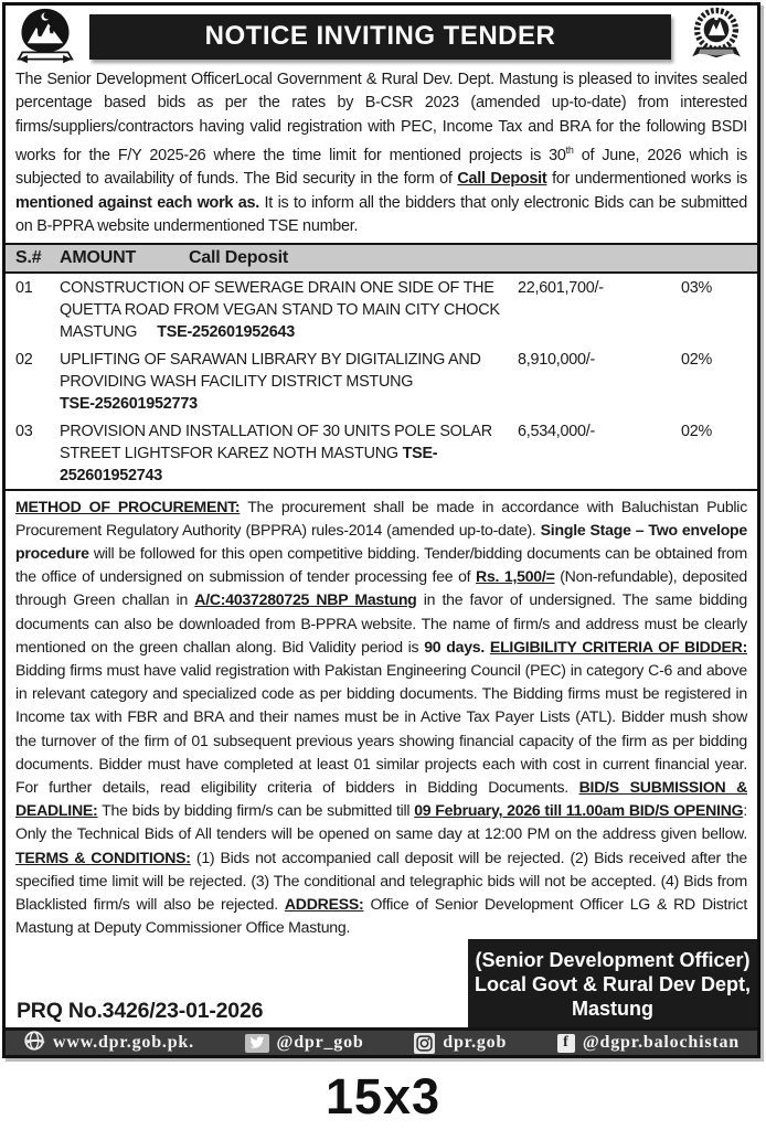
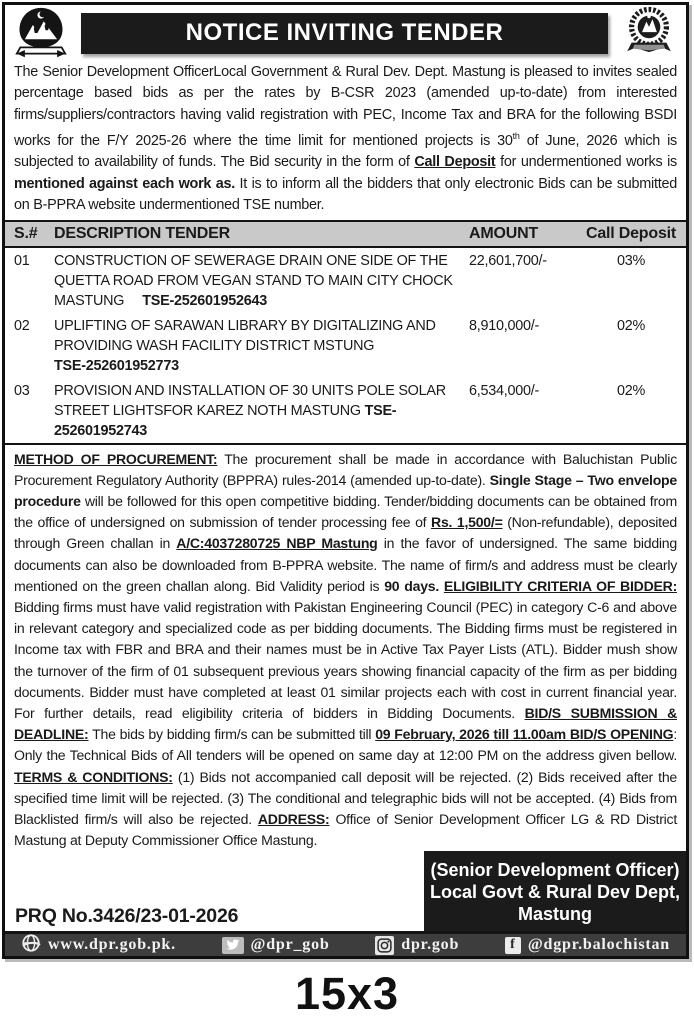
  NOTICE INVITING TENDER
  The Senior Development OfficerLocal Government & Rural Dev. Dept. Mastung is pleased to invites sealed percentage based bids as per the rates by B-CSR 2023 (amended up-to-date) from interested firms/suppliers/contractors having valid registration with PEC, Income Tax and BRA for the following BSDI works for the F/Y 2025-26 where the time limit for mentioned projects is 30th of June, 2026 which is subjected to availability of funds. The Bid security in the form of Call Deposit for undermentioned works is mentioned against each work as. It is to inform all the bidders that only electronic Bids can be submitted on B-PPRA website undermentioned TSE number.
  S.#
+ DESCRIPTION TENDER
  AMOUNT
  Call Deposit
  01
  CONSTRUCTION OF SEWERAGE DRAIN ONE SIDE OF THE QUETTA ROAD FROM VEGAN STAND TO MAIN CITY CHOCK MASTUNG TSE-252601952643
  22,601,700/-
  03%
  02
  UPLIFTING OF SARAWAN LIBRARY BY DIGITALIZING AND PROVIDING WASH FACILITY DISTRICT MSTUNG
  TSE-252601952773
  8,910,000/-
  02%
  03
  PROVISION AND INSTALLATION OF 30 UNITS POLE SOLAR STREET LIGHTSFOR KAREZ NOTH MASTUNG TSE-252601952743
  6,534,000/-
  02%
  METHOD OF PROCUREMENT: The procurement shall be made in accordance with Baluchistan Public Procurement Regulatory Authority (BPPRA) rules-2014 (amended up-to-date). Single Stage – Two envelope procedure will be followed for this open competitive bidding. Tender/bidding documents can be obtained from the office of undersigned on submission of tender processing fee of Rs. 1,500/= (Non-refundable), deposited through Green challan in A/C:4037280725 NBP Mastung in the favor of undersigned. The same bidding documents can also be downloaded from B-PPRA website. The name of firm/s and address must be clearly mentioned on the green challan along. Bid Validity period is 90 days. ELIGIBILITY CRITERIA OF BIDDER: Bidding firms must have valid registration with Pakistan Engineering Council (PEC) in category C-6 and above in relevant category and specialized code as per bidding documents. The Bidding firms must be registered in Income tax with FBR and BRA and their names must be in Active Tax Payer Lists (ATL). Bidder mush show the turnover of the firm of 01 subsequent previous years showing financial capacity of the firm as per bidding documents. Bidder must have completed at least 01 similar projects each with cost in current financial year. For further details, read eligibility criteria of bidders in Bidding Documents. BID/S SUBMISSION & DEADLINE: The bids by bidding firm/s can be submitted till 09 February, 2026 till 11.00am BID/S OPENING: Only the Technical Bids of All tenders will be opened on same day at 12:00 PM on the address given bellow. TERMS & CONDITIONS: (1) Bids not accompanied call deposit will be rejected. (2) Bids received after the specified time limit will be rejected. (3) The conditional and telegraphic bids will not be accepted. (4) Bids from Blacklisted firm/s will also be rejected. ADDRESS: Office of Senior Development Officer LG & RD District Mastung at Deputy Commissioner Office Mastung.
  PRQ No.3426/23-01-2026
  (Senior Development Officer)
  Local Govt & Rural Dev Dept,
  Mastung
  www.dpr.gob.pk.
  @dpr_gob
  dpr.gob
  f
  @dgpr.balochistan
  15x3
